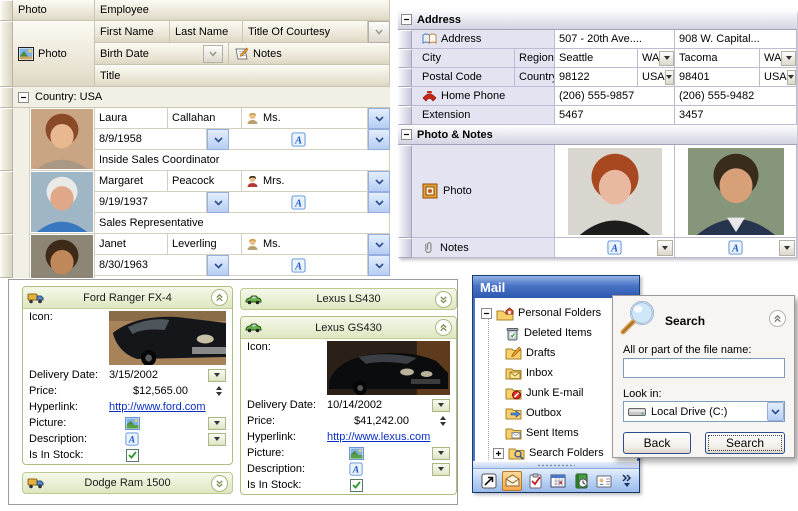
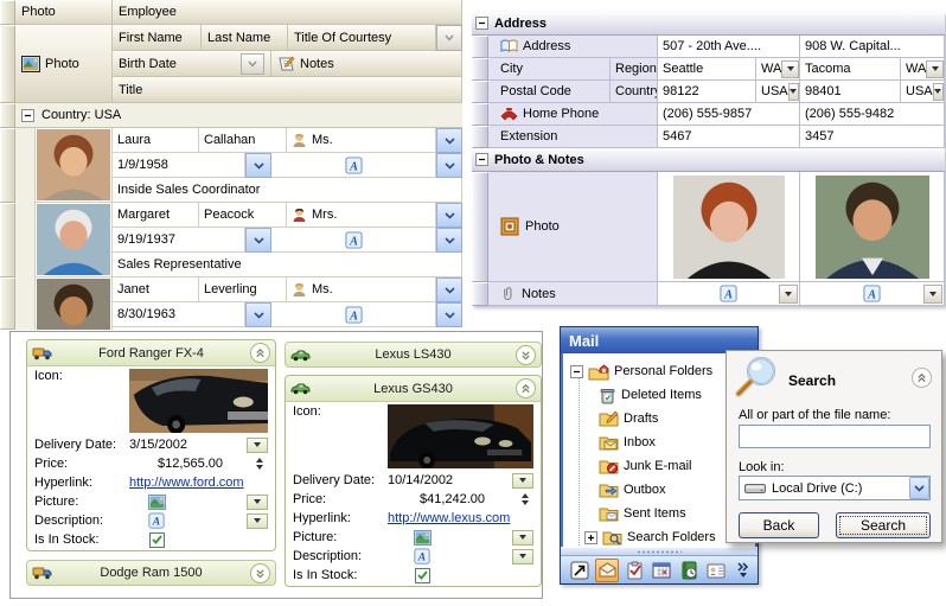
  Photo
  Employee
  Photo
  First Name
  Last Name
  Title Of Courtesy
  Birth Date
  Notes
  Title
  Country: USA
  Laura
  Callahan
  Ms.
- 8/9/1958
+ 1/9/1958
  A
  Inside Sales Coordinator
  Margaret
  Peacock
  Mrs.
  9/19/1937
  A
  Sales Representative
  Janet
  Leverling
  Ms.
  8/30/1963
  A
  Address
  Address
  507 - 20th Ave....
  908 W. Capital...
  City
  Region
  Seattle
  WA
  Tacoma
  WA
  Postal Code
  Countr
  98122
  USA
  98401
  USA
  Home Phone
  (206) 555-9857
  (206) 555-9482
  Extension
  5467
  3457
  Photo & Notes
  Photo
  Notes
  A
  A
  Ford Ranger FX-4
  Icon:
  Delivery Date:
  3/15/2002
  Price:
  $12,565.00
  Hyperlink:
  http://www.ford.com
  Picture:
  Description:
  A
  Is In Stock:
  Dodge Ram 1500
  Lexus LS430
  Lexus GS430
  Icon:
  Delivery Date:
  10/14/2002
  Price:
  $41,242.00
  Hyperlink:
  http://www.lexus.com
  Picture:
  Description:
  A
  Is In Stock:
  Mail
  Personal Folders
  Deleted Items
  Drafts
  Inbox
  Junk E-mail
  Outbox
  Sent Items
  Search Folders
  Search
  All or part of the file name:
  Look in:
  Local Drive (C:)
  Back
  Search
